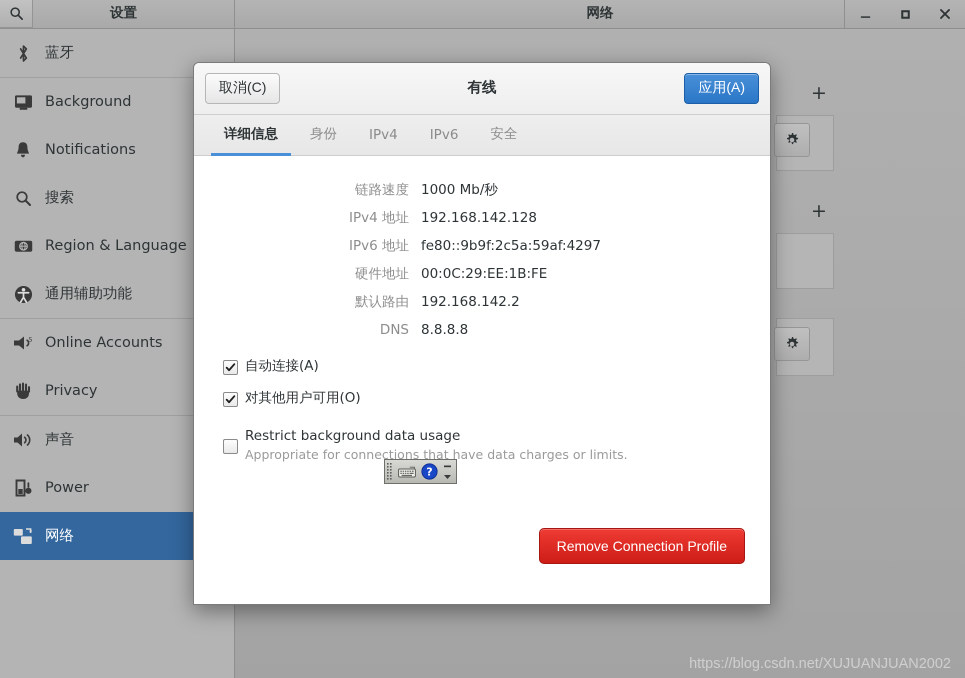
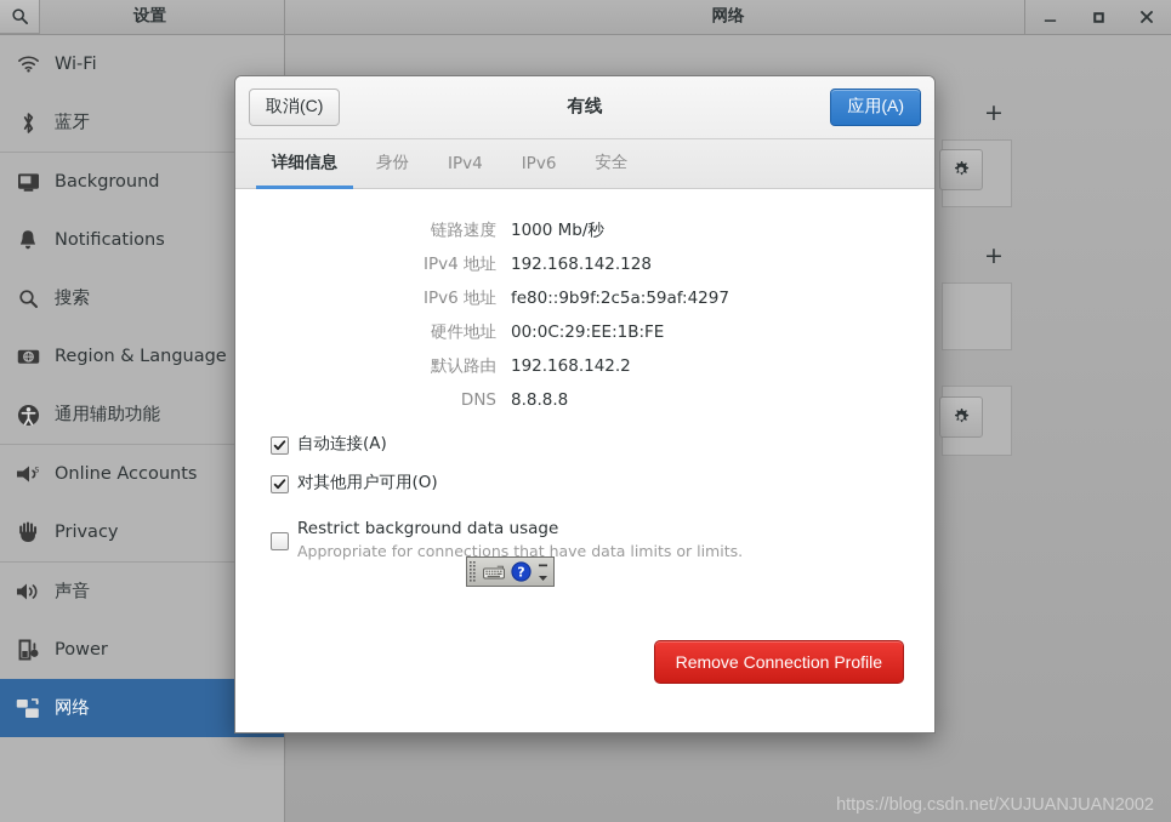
  设置
  网络
+ Wi-Fi
  蓝牙
  Background
  Notifications
  搜索
  Region & Language
  通用辅助功能
  Online Accounts
  Privacy
  声音
  Power
  网络
  +
  +
  取消(C)
  有线
  应用(A)
  详细信息
  身份
  IPv4
  IPv6
  安全
  链路速度
  1000 Mb/秒
  IPv4 地址
  192.168.142.128
  IPv6 地址
  fe80::9b9f:2c5a:59af:4297
  硬件地址
  00:0C:29:EE:1B:FE
  默认路由
  192.168.142.2
  DNS
  8.8.8.8
  自动连接(A)
  对其他用户可用(O)
  Restrict background data usage
- Appropriate for connections that have data charges or limits.
+ Appropriate for connections that have data limits or limits.
  Remove Connection Profile
  ?
  https://blog.csdn.net/XUJUANJUAN2002
